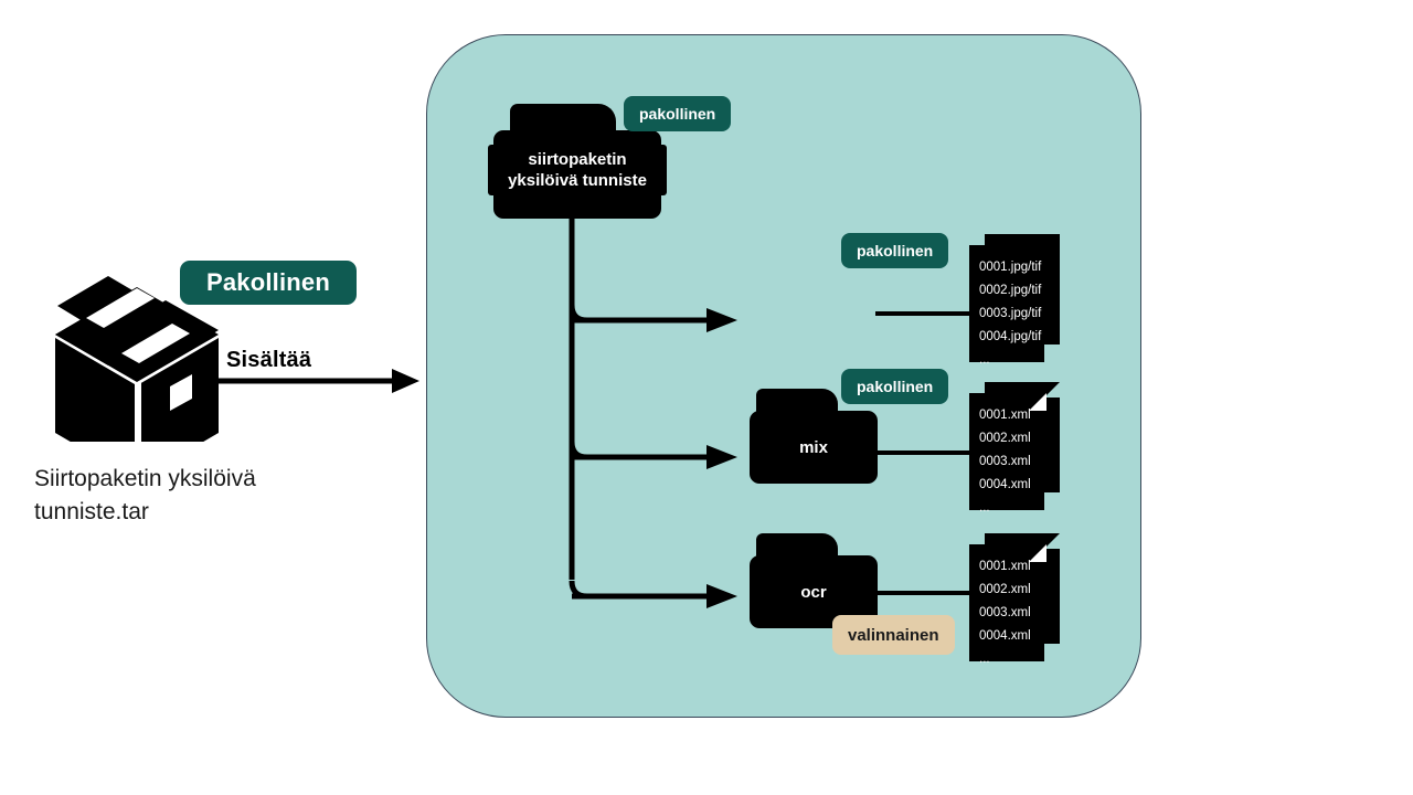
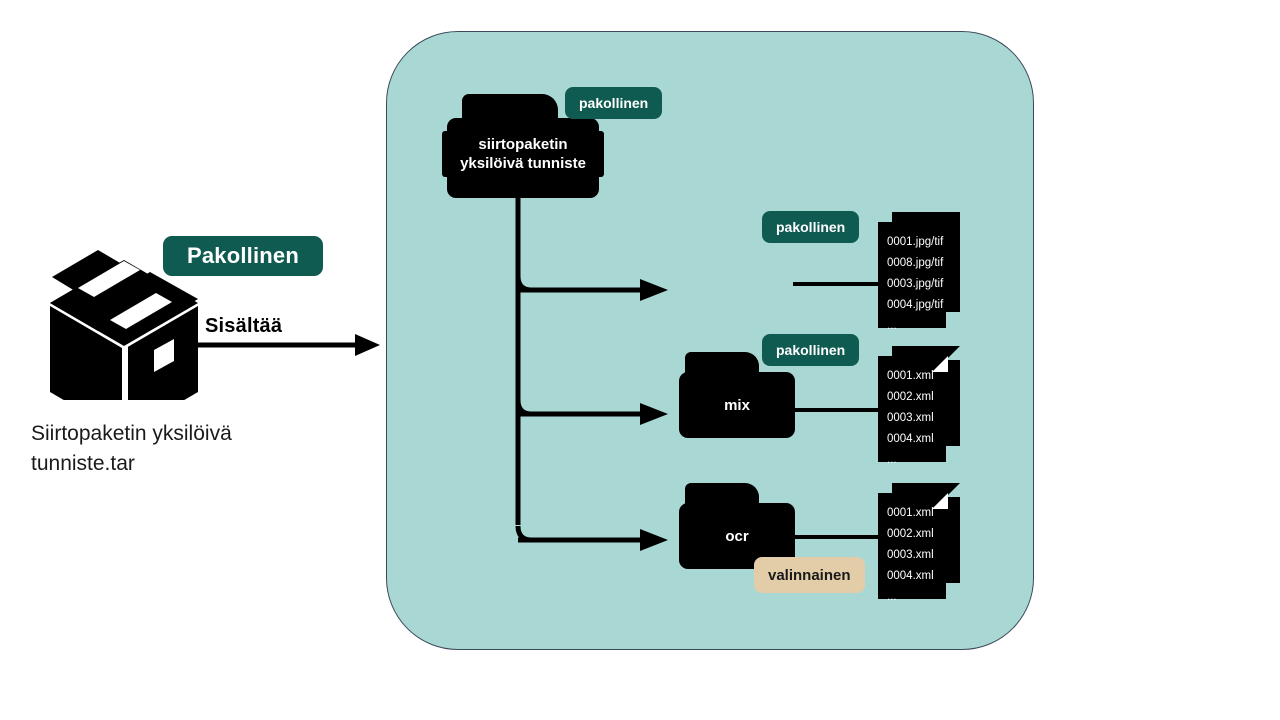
  Pakollinen
  Sisältää
  Siirtopaketin yksilöivä
  tunniste.tar
  siirtopaketin
  yksilöivä tunniste
  pakollinen
  pakollinen
  0001.jpg/tif
- 0002.jpg/tif
+ 0008.jpg/tif
  0003.jpg/tif
  0004.jpg/tif
  ...
  mix
  pakollinen
  0001.xml
  0002.xml
  0003.xml
  0004.xml
  ...
  ocr
  valinnainen
  0001.xml
  0002.xml
  0003.xml
  0004.xml
  ...
